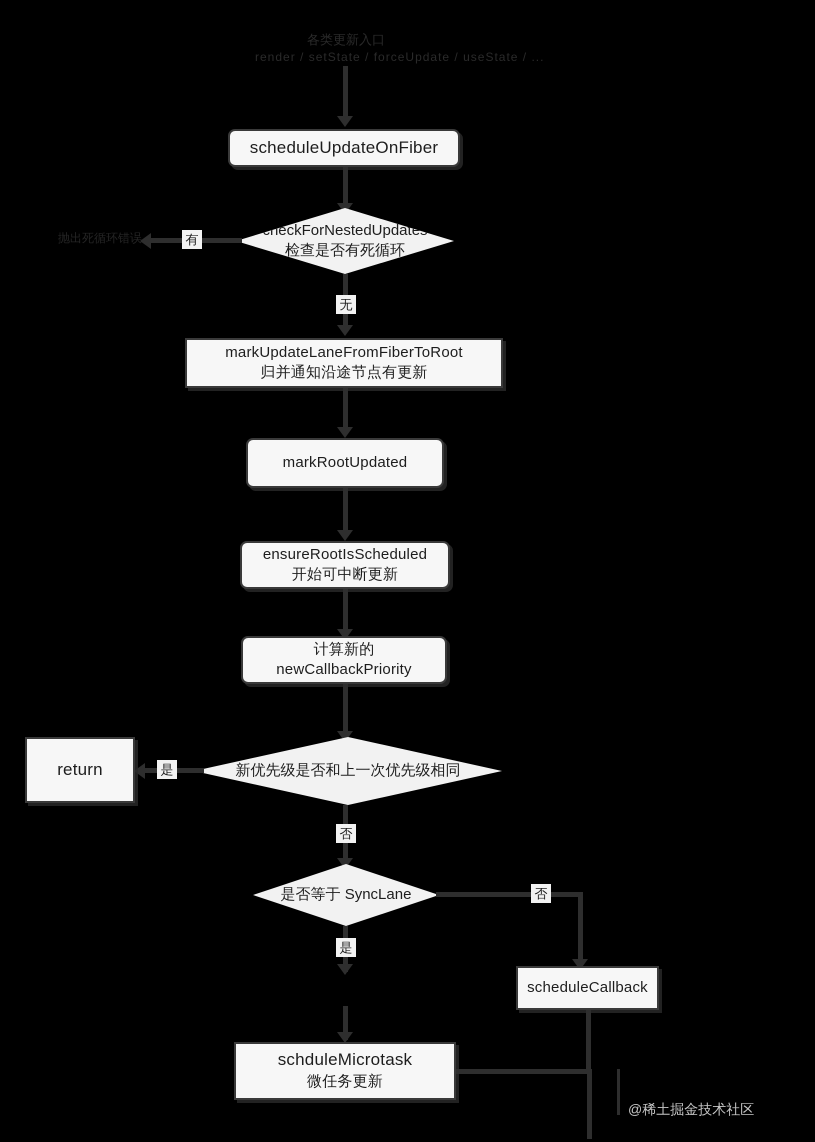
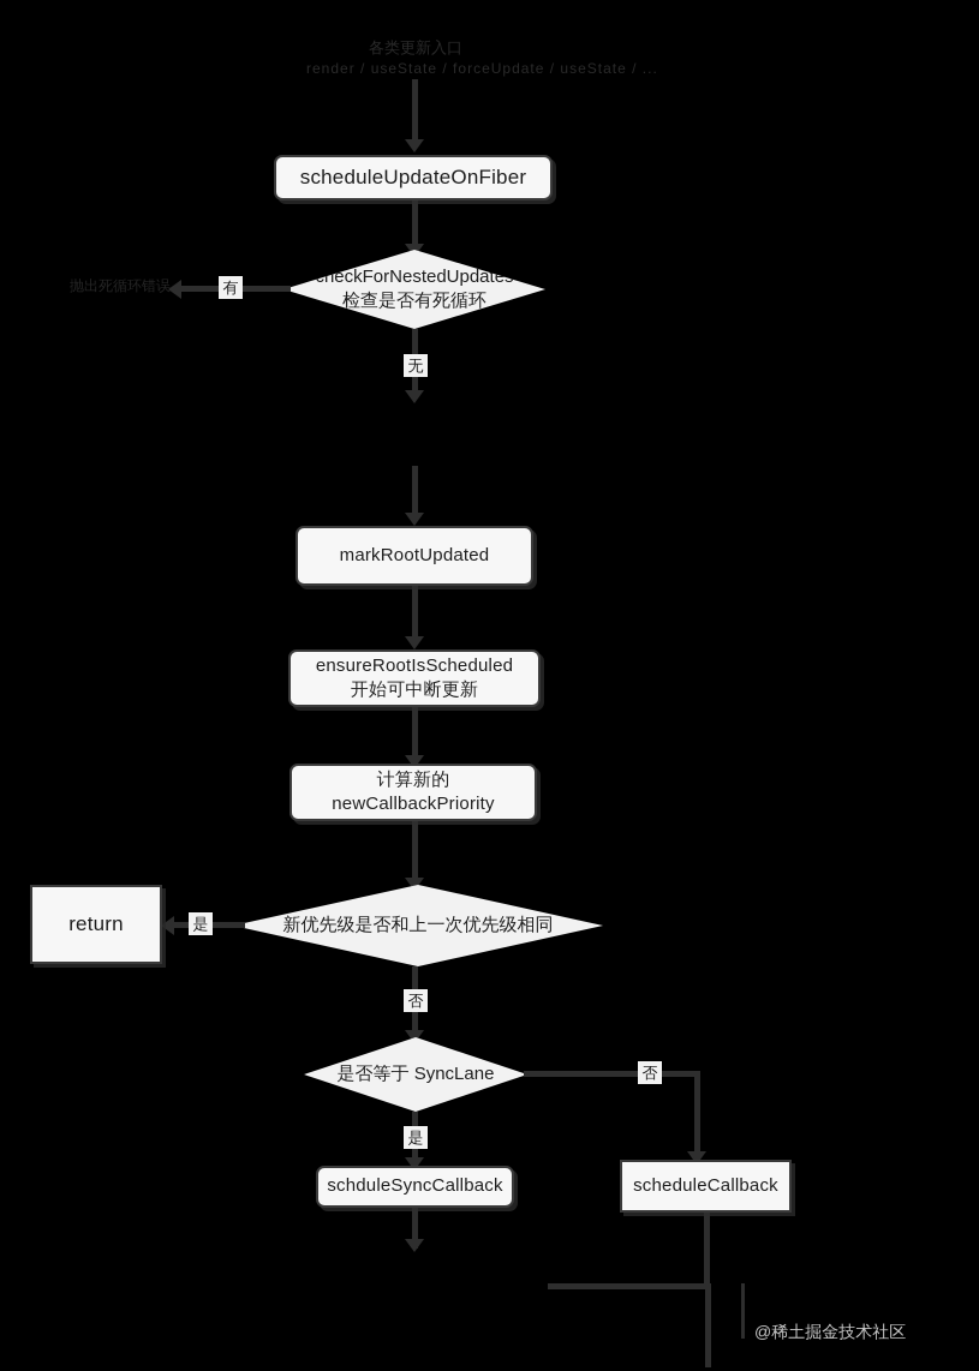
  各类更新入口
- render / setState / forceUpdate / useState / ...
+ render / useState / forceUpdate / useState / ...
  scheduleUpdateOnFiber
  heckForNestedUpdate
  检查是否有死循环
  有
  抛出死循环错误
  无
- markUpdateLaneFromFiberToRoot
- 归并通知沿途节点有更新
  markRootUpdated
  ensureRootIsScheduled
  开始可中断更新
  计算新的
  newCallbackPriority
  新优先级是否和上一次优先级相同
  是
  return
  否
  是否等于 SyncLane
  否
  是
+ schduleSyncCallback
  scheduleCallback
- schduleMicrotask
- 微任务更新
  @稀土掘金技术社区
